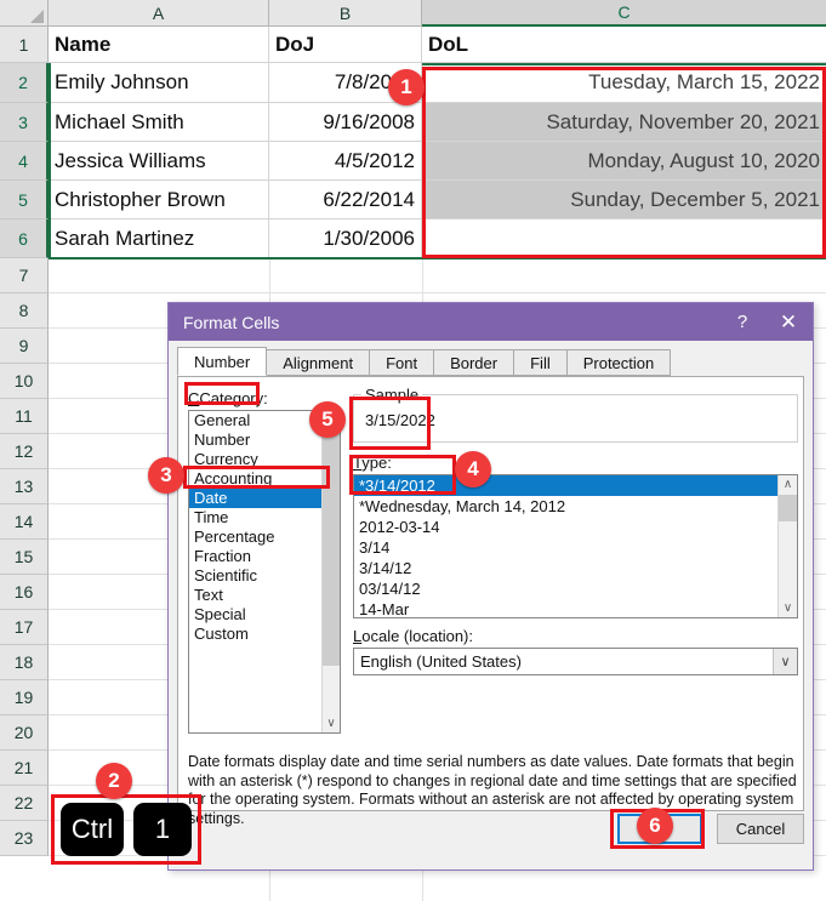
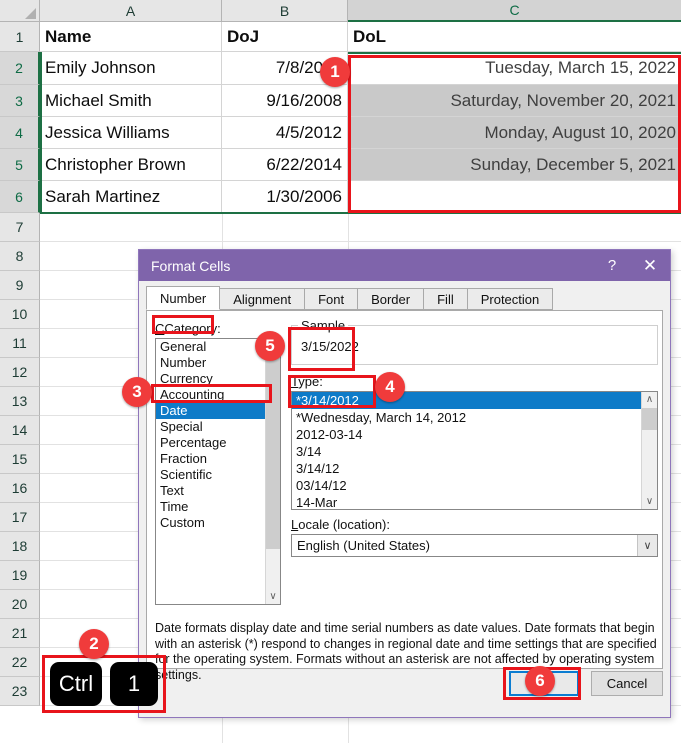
  A
  B
  C
  1
  2
  3
  4
  5
  6
  7
  8
  9
  10
  11
  12
  13
  14
  15
  16
  17
  18
  19
  20
  21
  22
  23
  Name
  DoJ
  DoL
  Emily Johnson
  7/8/20
  Tuesday, March 15, 2022
  Michael Smith
  9/16/2008
  Saturday, November 20, 2021
  Jessica Williams
  4/5/2012
  Monday, August 10, 2020
  Christopher Brown
  6/22/2014
  Sunday, December 5, 2021
  Sarah Martinez
  1/30/2006
  1
  Format Cells
  ?
  ✕
  Number
  Alignment
  Font
  Border
  Fill
  Protection
  CCategory:
  General
  Number
  Currency
  Accounting
  Date
- Time
+ Special
  Percentage
  Fraction
  Scientific
  Text
- Special
+ Time
  Custom
  ∨
  Sample
  3/15/2022
  Type:
  *3/14/2012
  *Wednesday, March 14, 2012
  2012-03-14
  3/14
  3/14/12
  03/14/12
  14-Mar
  ∧
  ∨
  Locale (location):
  English (United States)
  ∨
  Date formats display date and time serial numbers as date values. Date formats that begin with an asterisk (*) respond to changes in regional date and time settings that are specified for the operating system. Formats without an asterisk are not affected by operating system settings.
  Cancel
  3
  5
  4
  6
  Ctrl
  1
  2
